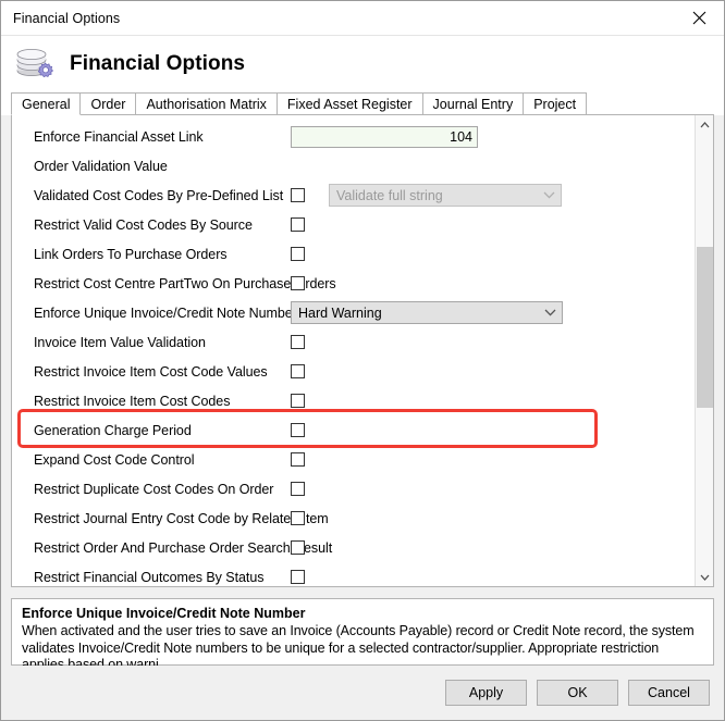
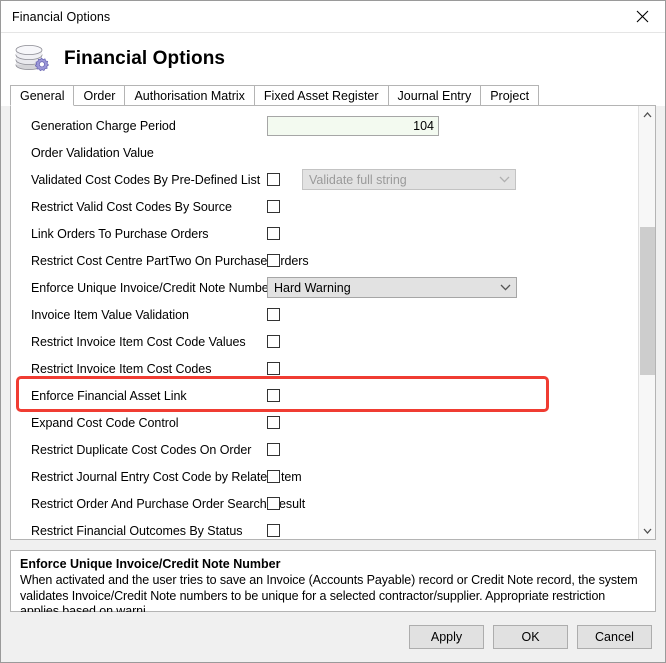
  Financial Options
  Financial Options
  General
  Order
  Authorisation Matrix
  Fixed Asset Register
  Journal Entry
  Project
- Enforce Financial Asset Link
+ Generation Charge Period
  104
  Order Validation Value
  Validated Cost Codes By Pre-Defined List
  Validate full string
  Restrict Valid Cost Codes By Source
  Link Orders To Purchase Orders
  Restrict Cost Centre PartTwo On Purchaser
  Enforce Unique Invoice/Credit Note Numbe
  Hard Warning
  Invoice Item Value Validation
  Restrict Invoice Item Cost Code Values
  Restrict Invoice Item Cost Codes
- Generation Charge Period
+ Enforce Financial Asset Link
  Expand Cost Code Control
  Restrict Duplicate Cost Codes On Order
  Restrict Journal Entry Cost Code by Relatet
  Restrict Order And Purchase Order Searche
  Restrict Financial Outcomes By Status
  Enforce Unique Invoice/Credit Note Number
  When activated and the user tries to save an Invoice (Accounts Payable) record or Credit Note record, the system validates Invoice/Credit Note numbers to be unique for a selected contractor/supplier. Appropriate restriction applies based on warni...
  Apply
  OK
  Cancel
